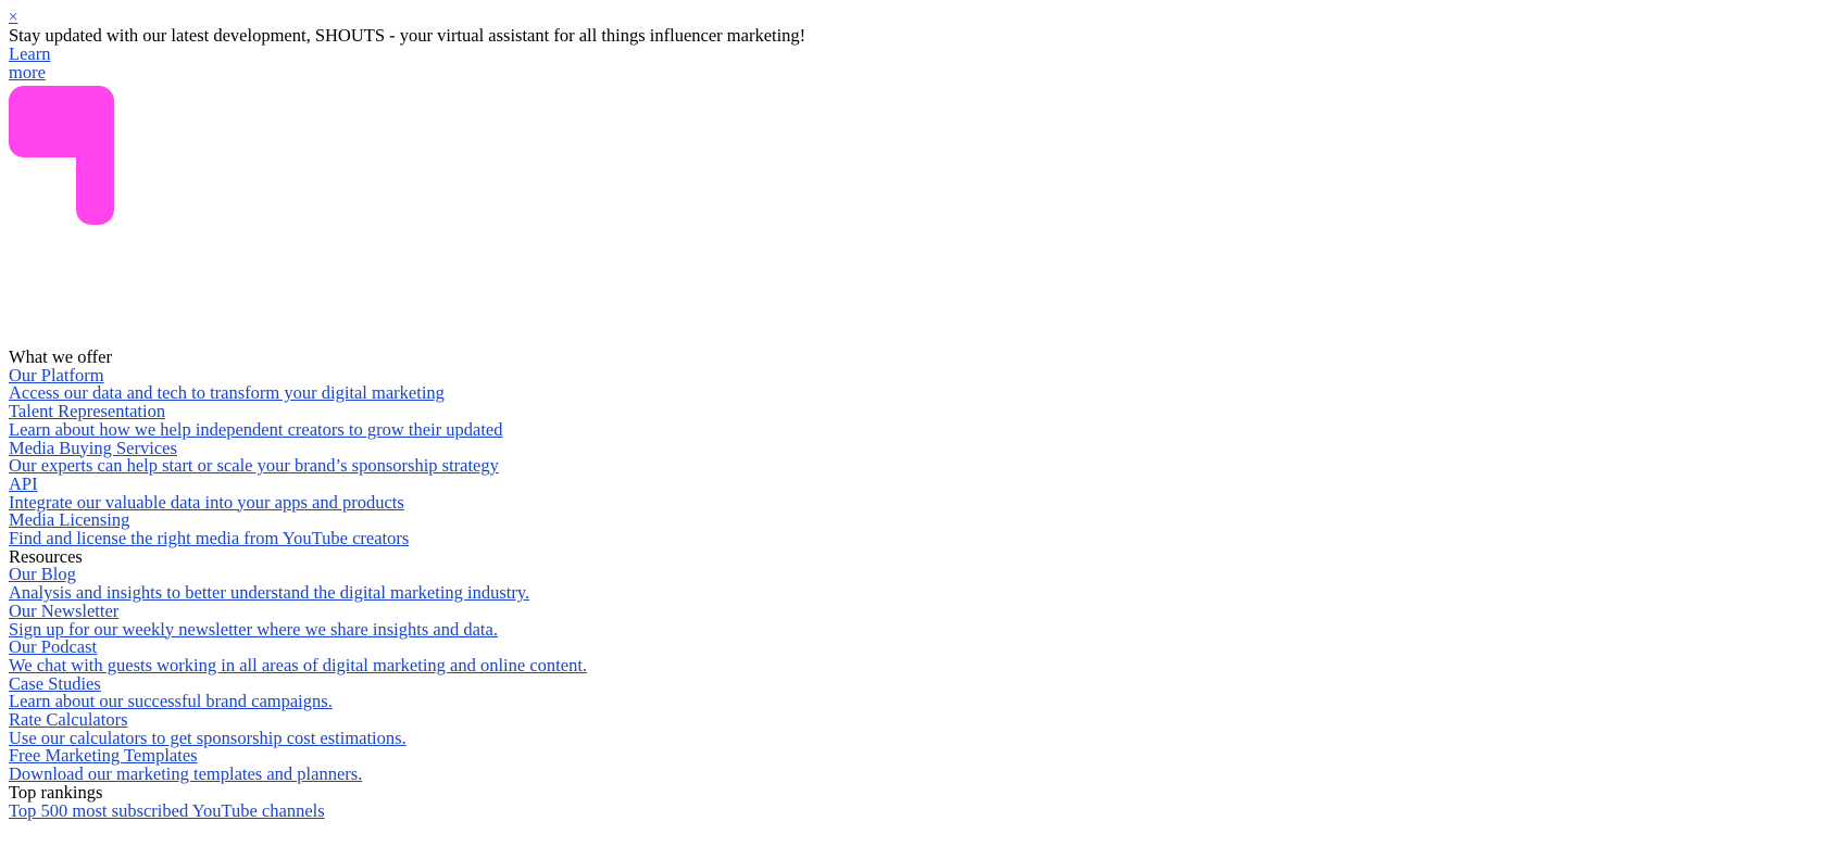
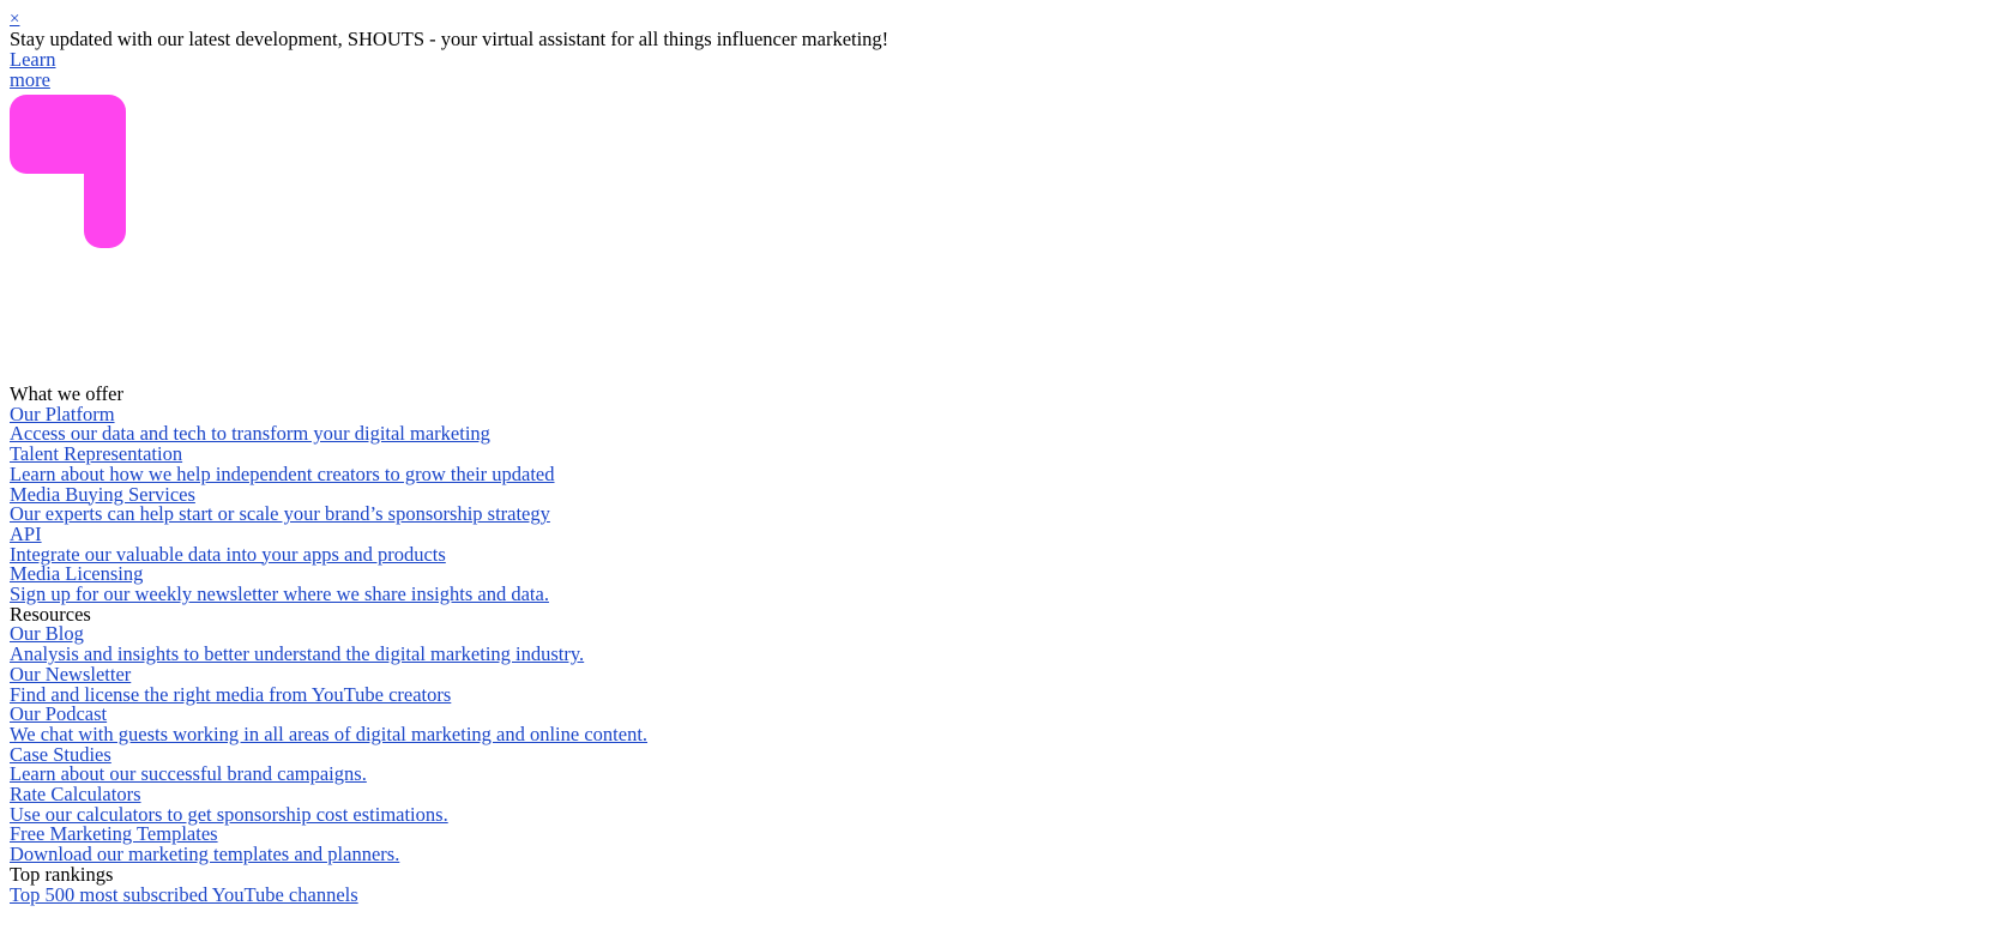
  ×
  Stay updated with our latest development, SHOUTS - your virtual assistant for all things influencer marketing!
  Learn more
  What we offer
  Our Platform
  Access our data and tech to transform your digital marketing
  Talent Representation
  Learn about how we help independent creators to grow their updated
  Media Buying Services
  Our experts can help start or scale your brand’s sponsorship strategy
  API
  Integrate our valuable data into your apps and products
  Media Licensing
- Find and license the right media from YouTube creators
+ Sign up for our weekly newsletter where we share insights and data.
  Resources
  Our Blog
  Analysis and insights to better understand the digital marketing industry.
  Our Newsletter
- Sign up for our weekly newsletter where we share insights and data.
+ Find and license the right media from YouTube creators
  Our Podcast
  We chat with guests working in all areas of digital marketing and online content.
  Case Studies
  Learn about our successful brand campaigns.
  Rate Calculators
  Use our calculators to get sponsorship cost estimations.
  Free Marketing Templates
  Download our marketing templates and planners.
  Top rankings
  Top 500 most subscribed YouTube channels
